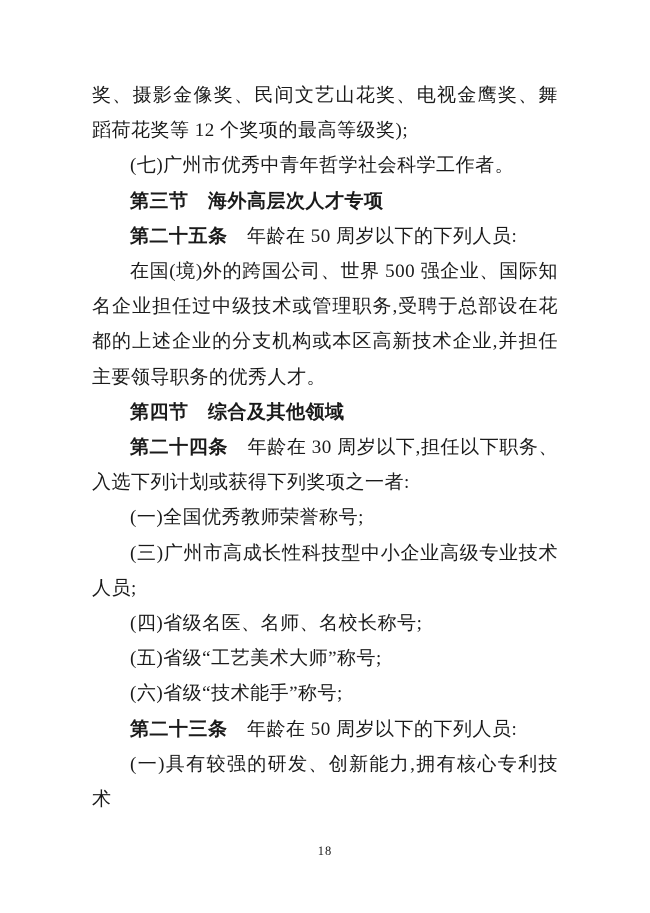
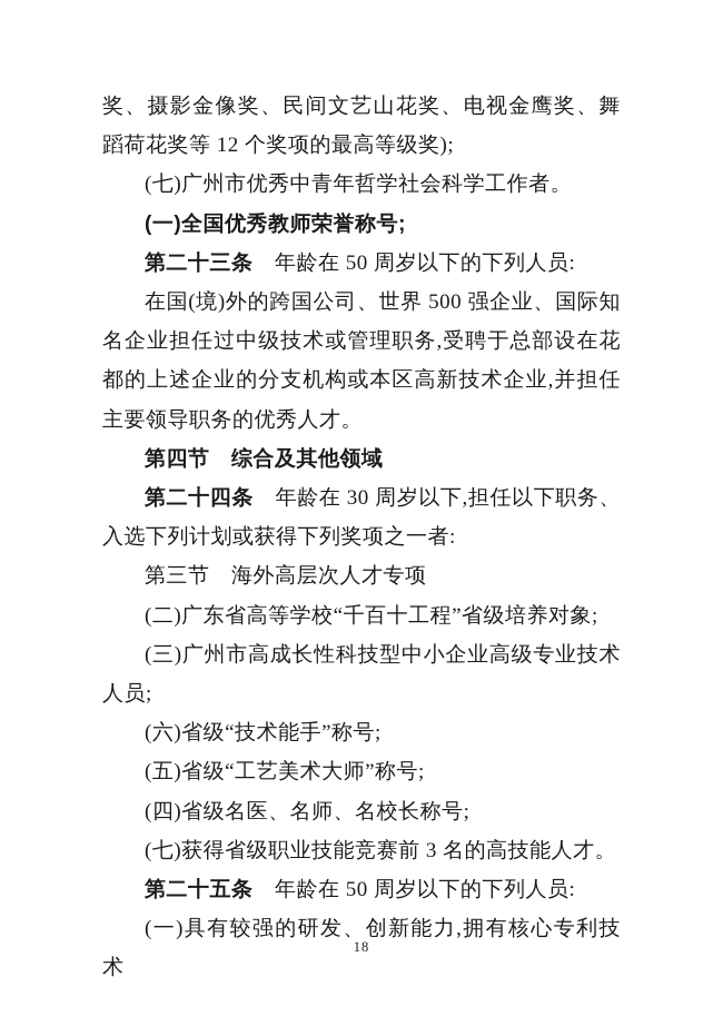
  奖、摄影金像奖、民间文艺山花奖、电视金鹰奖、舞蹈荷花奖等 12 个奖项的最高等级奖);
  (七)广州市优秀中青年哲学社会科学工作者。
- 第三节 海外高层次人才专项
+ (一)全国优秀教师荣誉称号;
- 第二十五条 年龄在 50 周岁以下的下列人员:
+ 第二十三条 年龄在 50 周岁以下的下列人员:
  在国(境)外的跨国公司、世界 500 强企业、国际知名企业担任过中级技术或管理职务,受聘于总部设在花都的上述企业的分支机构或本区高新技术企业,并担任主要领导职务的优秀人才。
  第四节 综合及其他领域
  第二十四条 年龄在 30 周岁以下,担任以下职务、入选下列计划或获得下列奖项之一者:
- (一)全国优秀教师荣誉称号;
+ 第三节 海外高层次人才专项
+ (二)广东省高等学校“千百十工程”省级培养对象;
  (三)广州市高成长性科技型中小企业高级专业技术人员;
- (四)省级名医、名师、名校长称号;
+ (六)省级“技术能手”称号;
  (五)省级“工艺美术大师”称号;
- (六)省级“技术能手”称号;
+ (四)省级名医、名师、名校长称号;
+ (七)获得省级职业技能竞赛前 3 名的高技能人才。
- 第二十三条 年龄在 50 周岁以下的下列人员:
+ 第二十五条 年龄在 50 周岁以下的下列人员:
  (一)具有较强的研发、创新能力,拥有核心专利技术
  18
